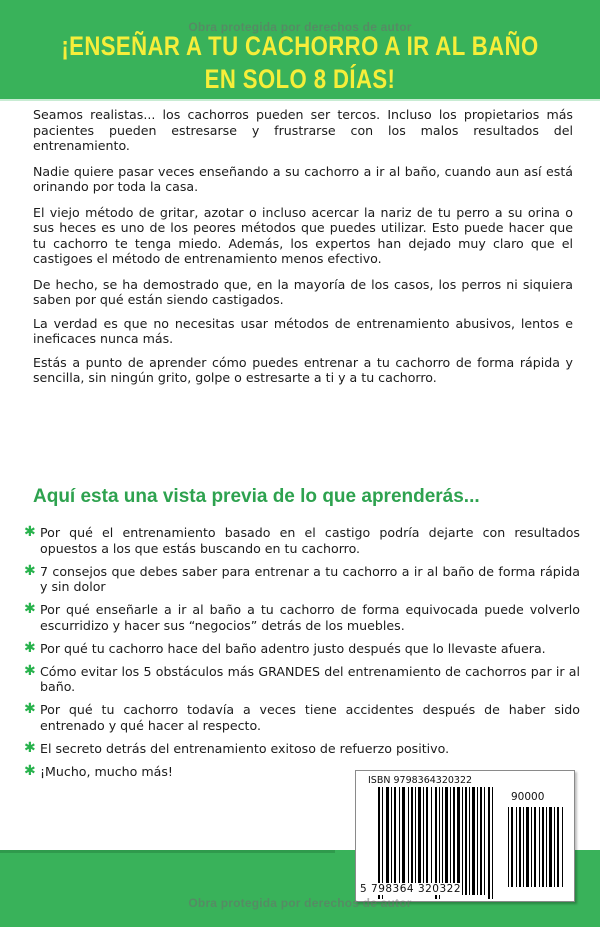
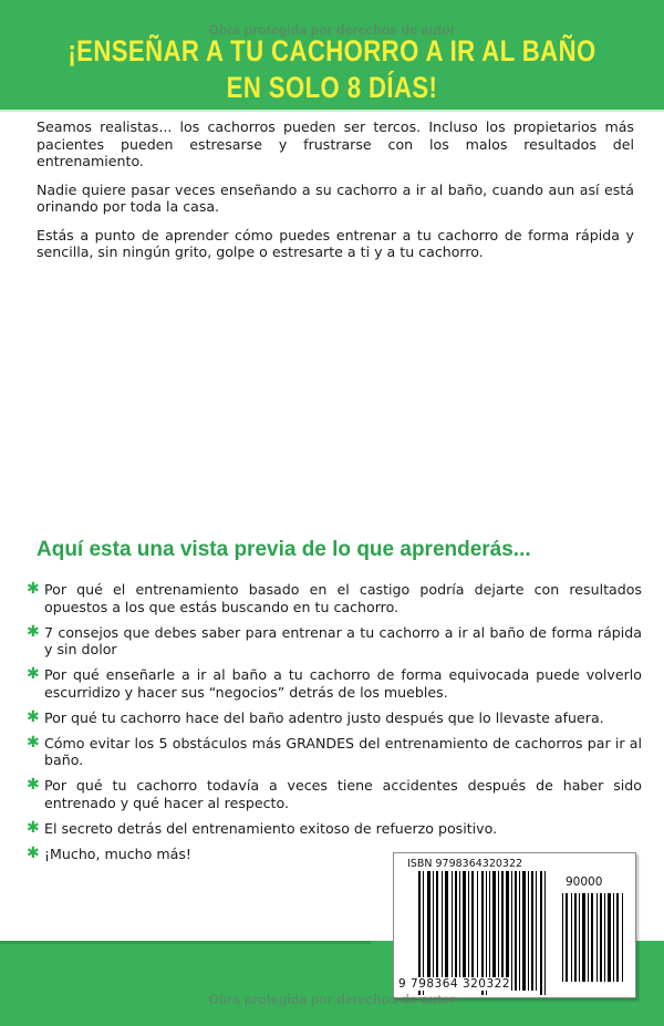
  Obra protegida por derechos de autor
  ¡ENSEÑAR A TU CACHORRO A IR AL BAÑO
  EN SOLO 8 DÍAS!
  Seamos realistas... los cachorros pueden ser tercos. Incluso los propietarios más pacientes pueden estresarse y frustrarse con los malos resultados del entrenamiento.
  Nadie quiere pasar veces enseñando a su cachorro a ir al baño, cuando aun así está orinando por toda la casa.
- El viejo método de gritar, azotar o incluso acercar la nariz de tu perro a su orina o sus heces es uno de los peores métodos que puedes utilizar. Esto puede hacer que tu cachorro te tenga miedo. Además, los expertos han dejado muy claro que el castigoes el método de entrenamiento menos efectivo.
- De hecho, se ha demostrado que, en la mayoría de los casos, los perros ni siquiera saben por qué están siendo castigados.
- La verdad es que no necesitas usar métodos de entrenamiento abusivos, lentos e ineficaces nunca más.
  Estás a punto de aprender cómo puedes entrenar a tu cachorro de forma rápida y sencilla, sin ningún grito, golpe o estresarte a ti y a tu cachorro.
  Aquí esta una vista previa de lo que aprenderás...
  ✱
  Por qué el entrenamiento basado en el castigo podría dejarte con resultados opuestos a los que estás buscando en tu cachorro.
  ✱
  7 consejos que debes saber para entrenar a tu cachorro a ir al baño de forma rápida y sin dolor
  ✱
  Por qué enseñarle a ir al baño a tu cachorro de forma equivocada puede volverlo escurridizo y hacer sus “negocios” detrás de los muebles.
  ✱
  Por qué tu cachorro hace del baño adentro justo después que lo llevaste afuera.
  ✱
  Cómo evitar los 5 obstáculos más GRANDES del entrenamiento de cachorros par ir al baño.
  ✱
  Por qué tu cachorro todavía a veces tiene accidentes después de haber sido entrenado y qué hacer al respecto.
  ✱
  El secreto detrás del entrenamiento exitoso de refuerzo positivo.
  ✱
  ¡Mucho, mucho más!
  ISBN 9798364320322
  90000
- 5 798364 320322
+ 9 798364 320322
  Obra protegida por derechos de autor
